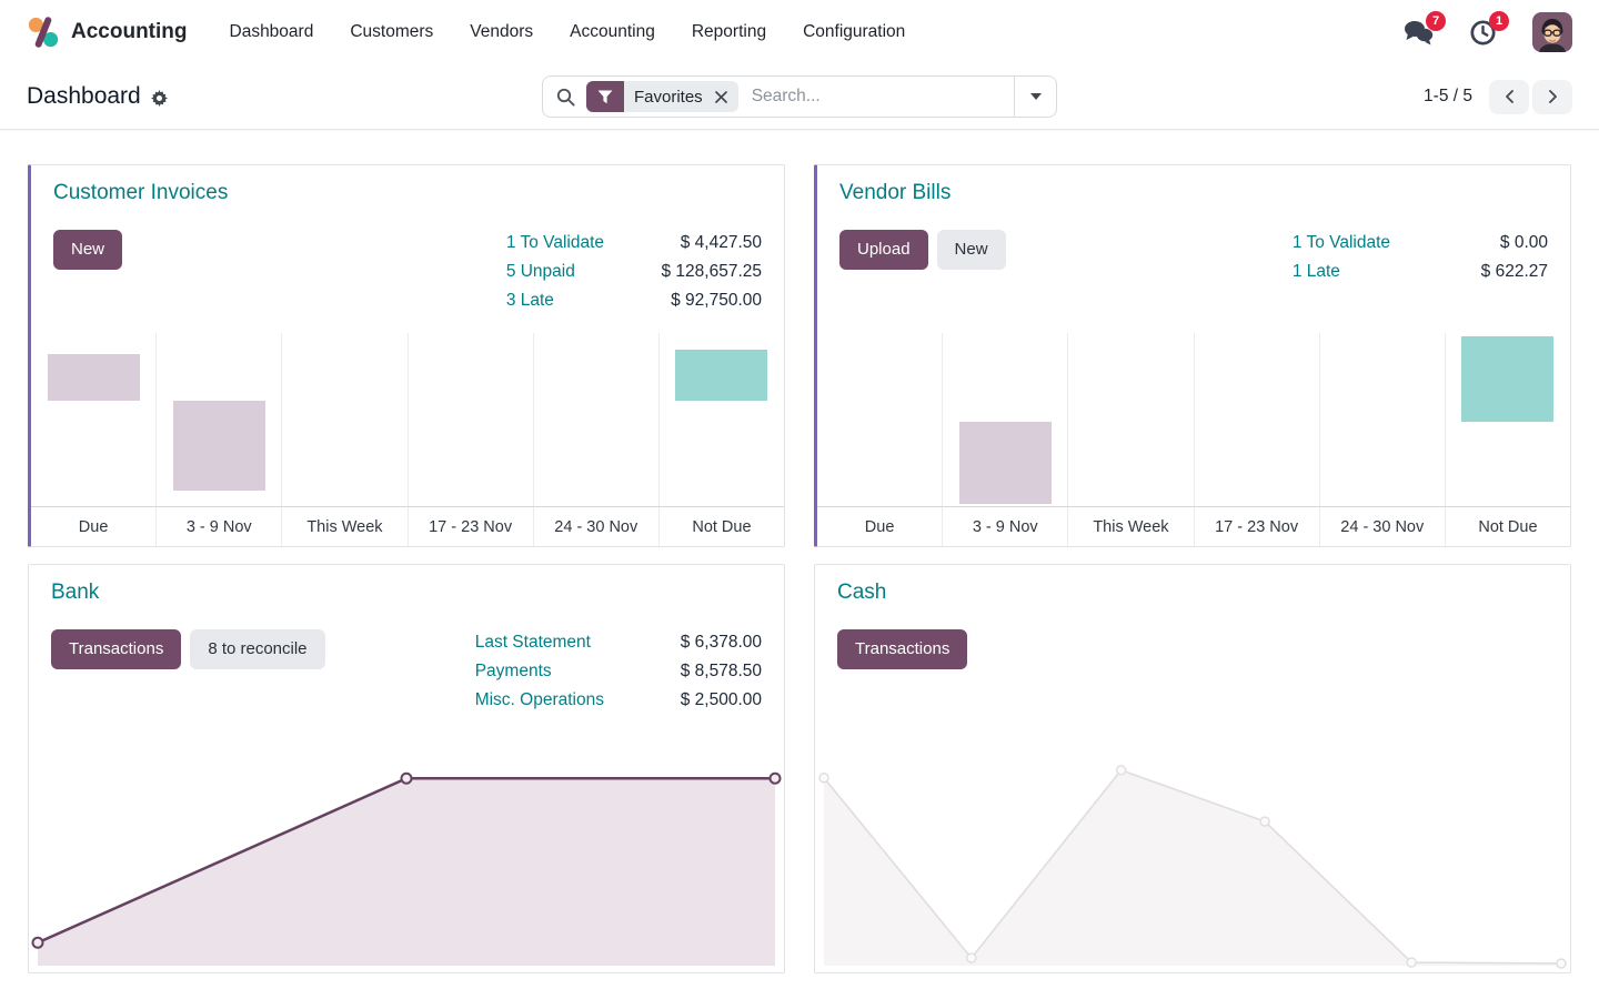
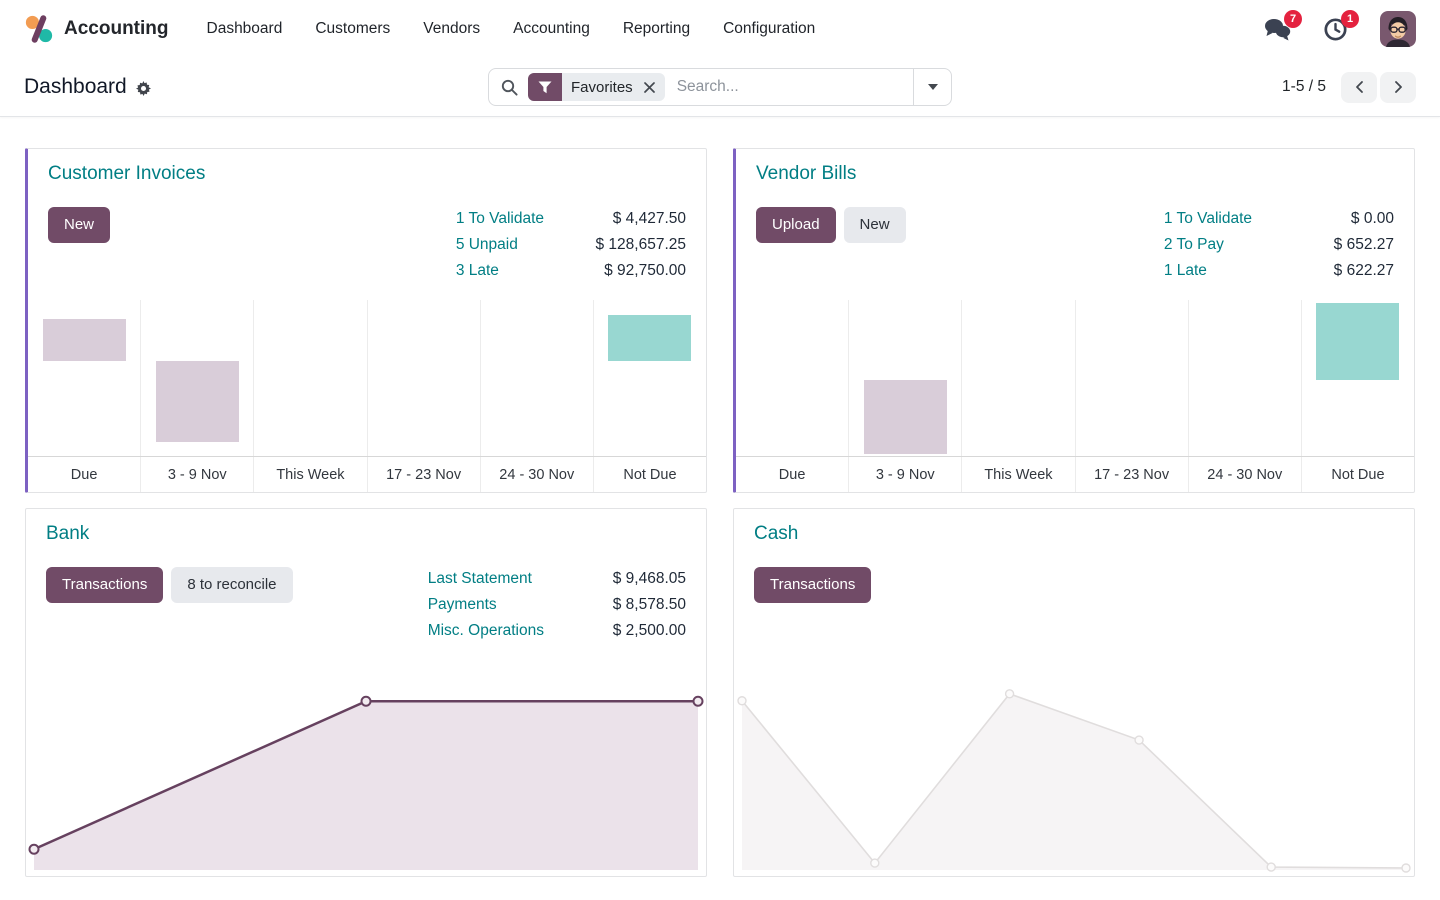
  Accounting
  Dashboard
  Customers
  Vendors
  Accounting
  Reporting
  Configuration
  7
  1
  Dashboard
  Favorites
  Search...
  1-5 / 5
  Customer Invoices
  New
  1 To Validate	$ 4,427.50
  5 Unpaid	$ 128,657.25
  3 Late	$ 92,750.00
  Due
  3 - 9 Nov
  This Week
  17 - 23 Nov
  24 - 30 Nov
  Not Due
  Vendor Bills
  Upload
  New
  1 To Validate	$ 0.00
+ 2 To Pay	$ 652.27
  1 Late	$ 622.27
  Due
  3 - 9 Nov
  This Week
  17 - 23 Nov
  24 - 30 Nov
  Not Due
  Bank
  Transactions
  8 to reconcile
- Last Statement	$ 6,378.00
+ Last Statement	$ 9,468.05
  Payments	$ 8,578.50
  Misc. Operations	$ 2,500.00
  Cash
  Transactions
